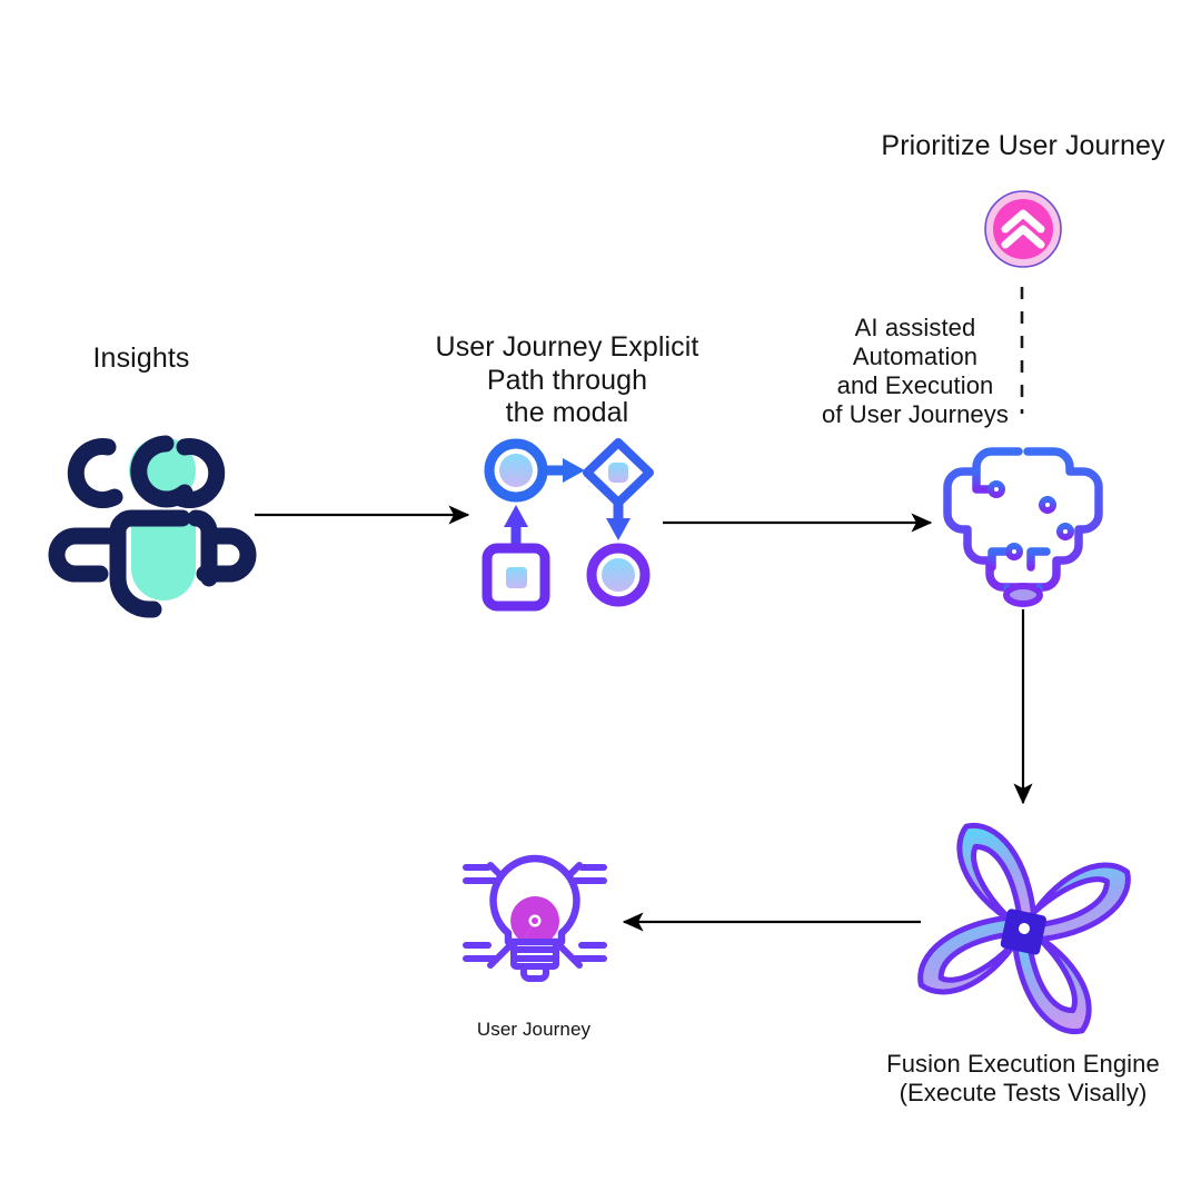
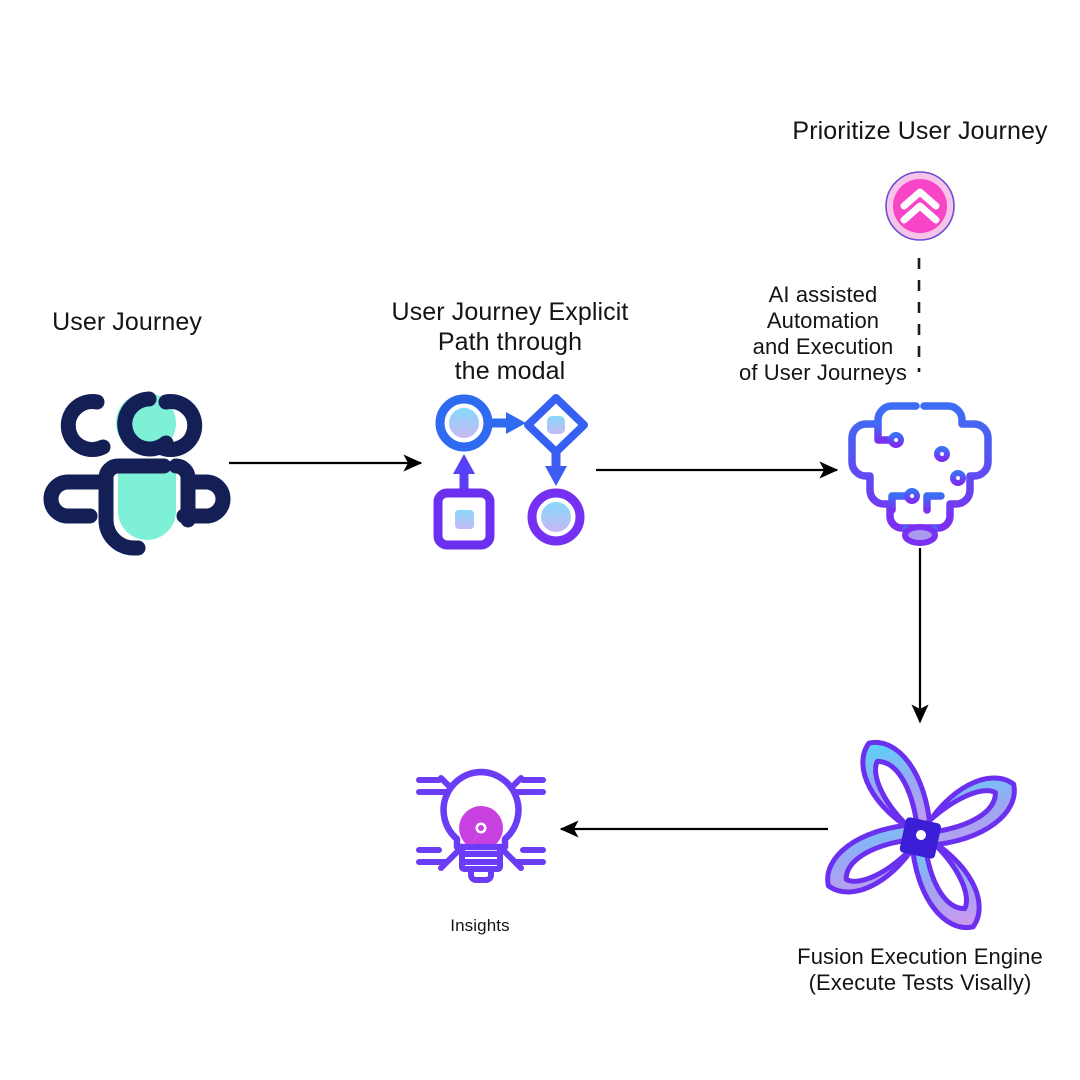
  Prioritize User Journey
- Insights
+ User Journey
  User Journey Explicit
  Path through
  the modal
  AI assisted
  Automation
  and Execution
  of User Journeys
  Fusion Execution Engine
  (Execute Tests Visally)
- User Journey
+ Insights
